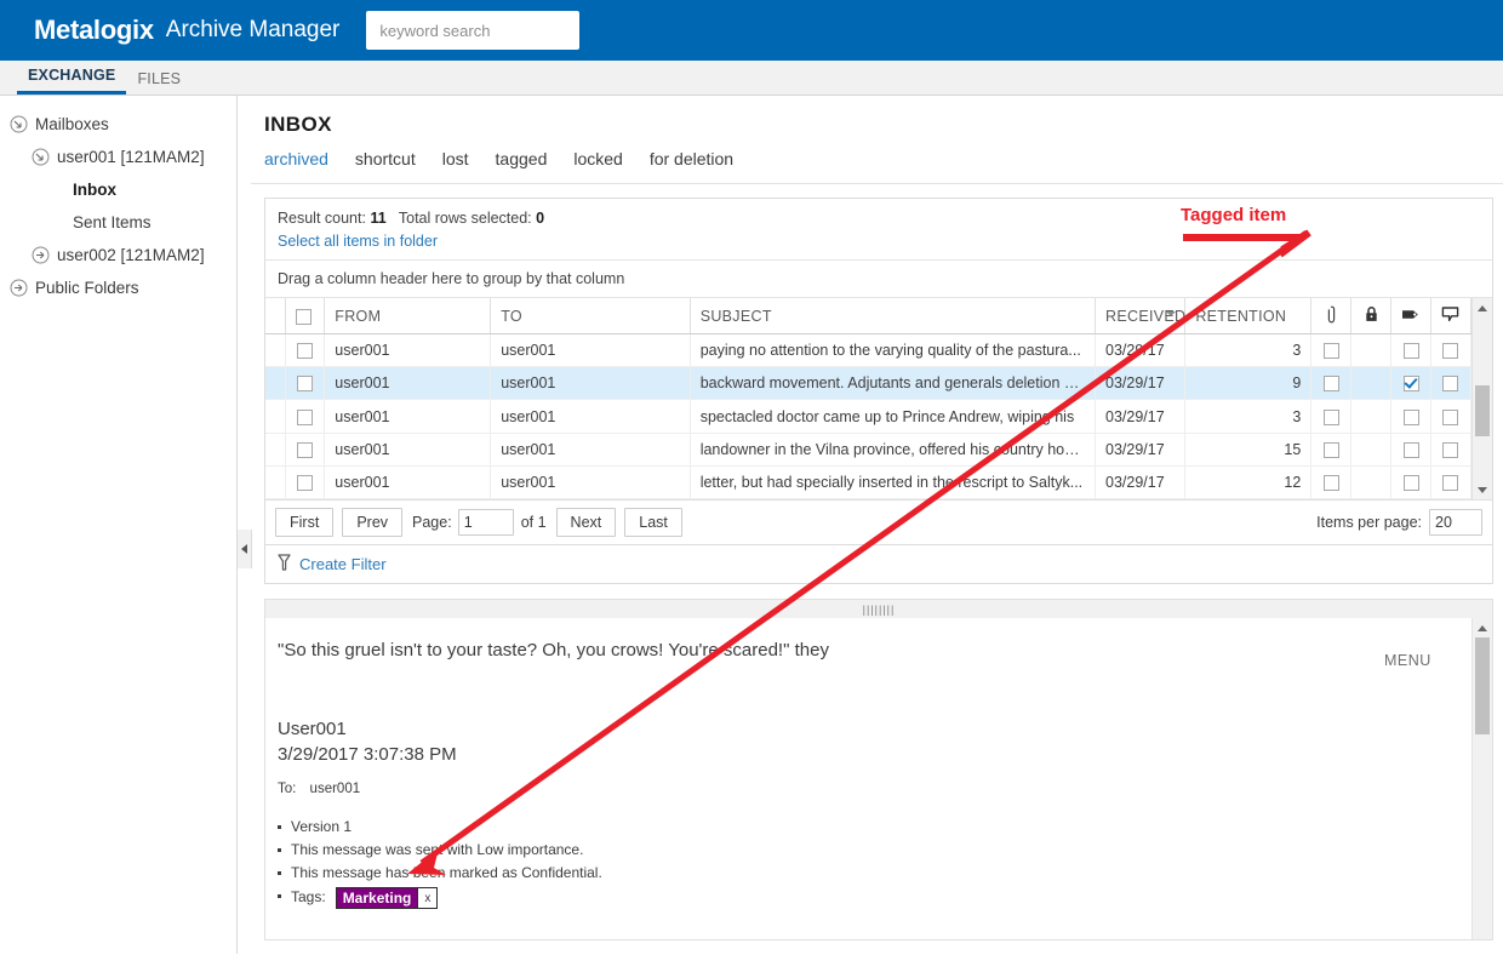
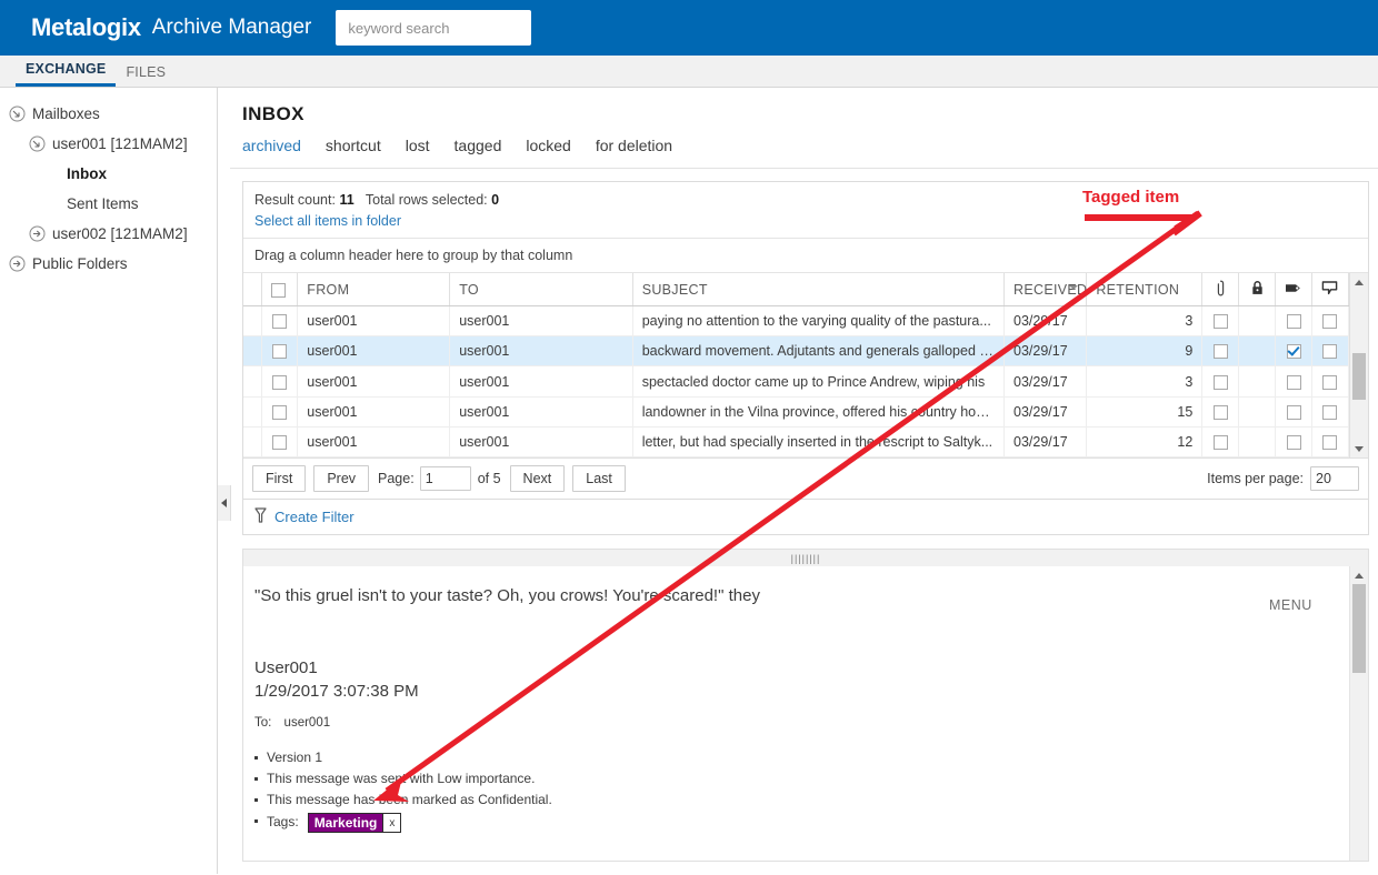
  Metalogix
  Archive Manager
  keyword search
  EXCHANGE
  FILES
  Mailboxes
  user001 [121MAM2]
  Inbox
  Sent Items
  user002 [121MAM2]
  Public Folders
  INBOX
  archived
  shortcut
  lost
  tagged
  locked
  for deletion
  Result count: 11 Total rows selected: 0
  Select all items in folder
  Drag a column header here to group by that column
  		FROM	TO	SUBJECT	RECEIVED	RETENTION
  		user001	user001	paying no attention to the varying quality of the pastura...	03/217	3
- 		user001	user001	backward movement. Adjutants and generals deletion a...	03/29/17	9
+ 		user001	user001	backward movement. Adjutants and generals galloped a...	03/29/17	9
  		user001	user001	spectacled doctor came up to Prince Andrew, wipin his	03/29/17	3
  		user001	user001	landowner in the Vilna province, offered hisuntry hou...	03/29/17	15
  		user001	user001	letter, but had specially inserted in theescript to Saltyk...	03/29/17	12
  First
  Prev
  Page:
  1
- of 1
+ of 5
  Next
  Last
  Items per page:
  20
  Create Filter
  ||||||||
  "So this gruel isn't to your taste? Oh, you crows! You're scared!" they
  User001
- 3/29/2017 3:07:38 PM
+ 1/29/2017 3:07:38 PM
  To: user001
  Version 1
  This message was sen with Low importance.
  This message has marked as Confidential.
  Tags: Marketing x
  MENU
  Tagged item
